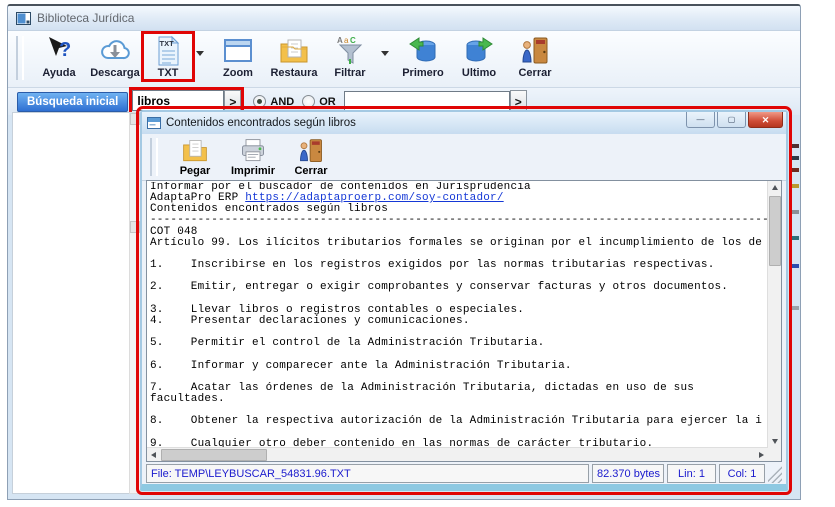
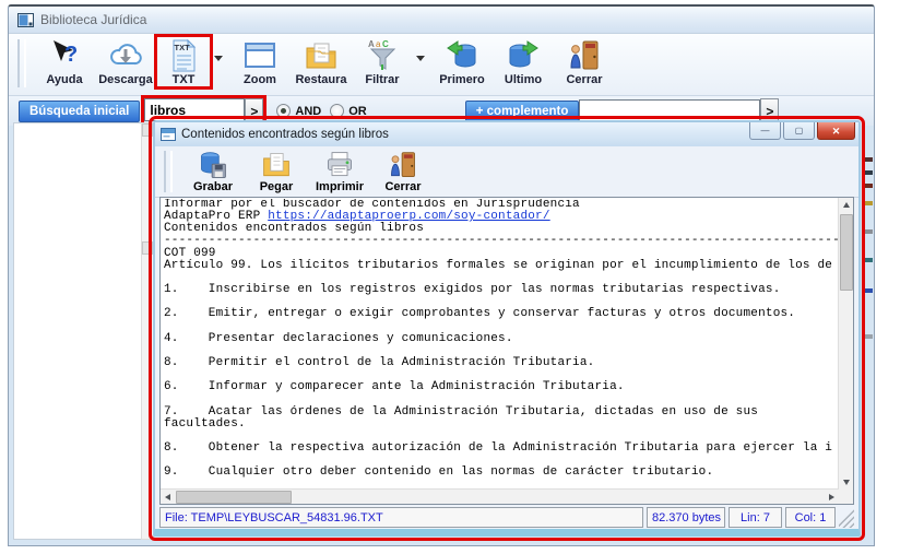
  Biblioteca Jurídica
  ?
  Ayuda
  Descarga
  TXT
  TXT
  Zoom
  Restaura
  A
  a
  C
  Filtrar
  Primero
  Ultimo
  Cerrar
  Búsqueda inicial
  libros
  >
  AND
  OR
+ + complemento
  >
  Contenidos encontrados según libros
  —
  ▢
  ✕
+ Grabar
  Pegar
  Imprimir
  Cerrar
  Informar por el buscador de contenidos en Jurisprudencia
  AdaptaPro ERP https://adaptaproerp.com/soy-contador/
  Contenidos encontrados según libros
  -------------------------------------------------------------------------------------------
- COT 048
+ COT 099
  Artículo 99. Los ilícitos tributarios formales se originan por el incumplimiento de los de
  1. Inscribirse en los registros exigidos por las normas tributarias respectivas.
  2. Emitir, entregar o exigir comprobantes y conservar facturas y otros documentos.
- 3. Llevar libros o registros contables o especiales.
  4. Presentar declaraciones y comunicaciones.
- 5. Permitir el control de la Administración Tributaria.
+ 8. Permitir el control de la Administración Tributaria.
  6. Informar y comparecer ante la Administración Tributaria.
  7. Acatar las órdenes de la Administración Tributaria, dictadas en uso de sus
  facultades.
  8. Obtener la respectiva autorización de la Administración Tributaria para ejercer la i
  9. Cualquier otro deber contenido en las normas de carácter tributario.
  File: TEMP\LEYBUSCAR_54831.96.TXT
  82.370 bytes
- Lin: 1
+ Lin: 7
  Col: 1
